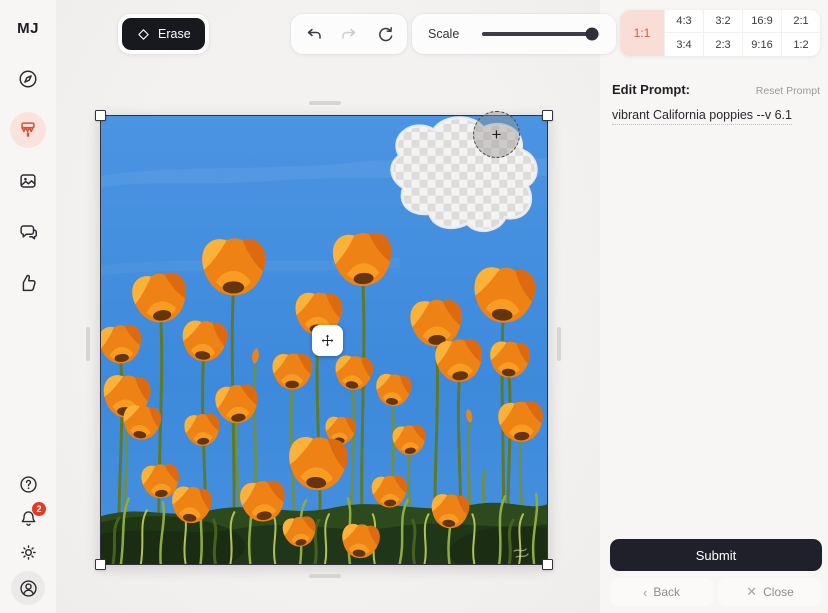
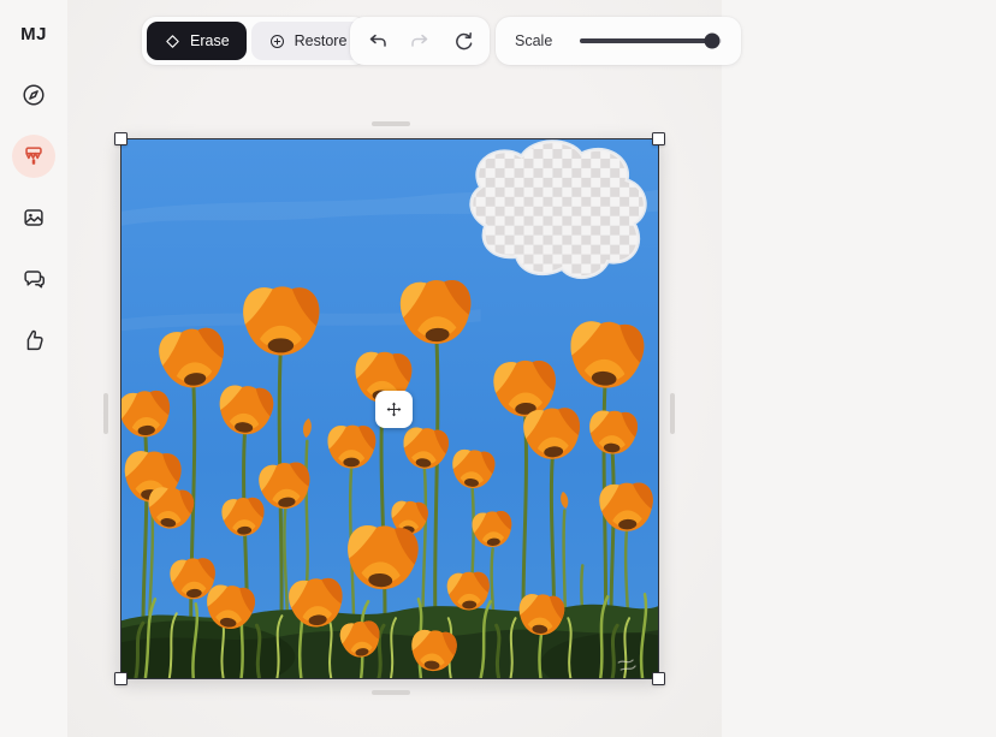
  MJ
- 2
  Erase
+ Restore
  Scale
- 1:1
- 4:3
- 3:2
- 16:9
- 2:1
- 3:4
- 2:3
- 9:16
- 1:2
- +
- Edit Prompt:
- Reset Prompt
- vibrant California poppies --v 6.1
- Submit
- ‹
- Back
- ✕
- Close
